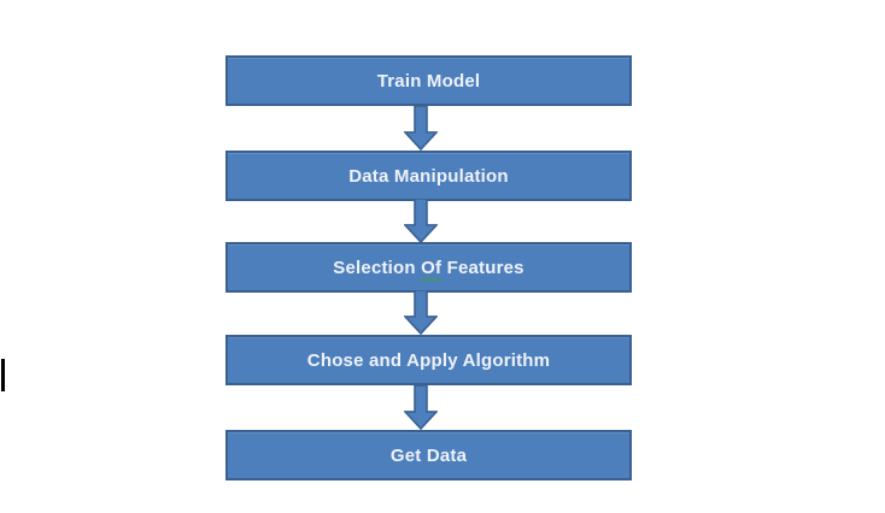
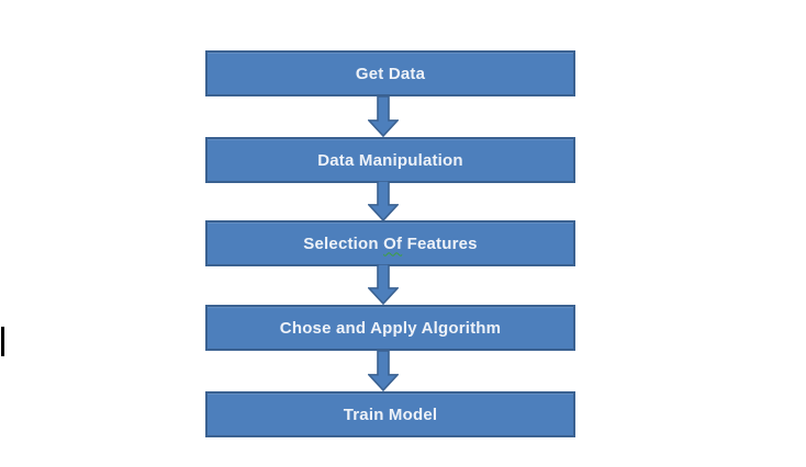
- Train Model
+ Get Data
  Data Manipulation
  Selection Of Features
  Chose and Apply Algorithm
- Get Data
+ Train Model
